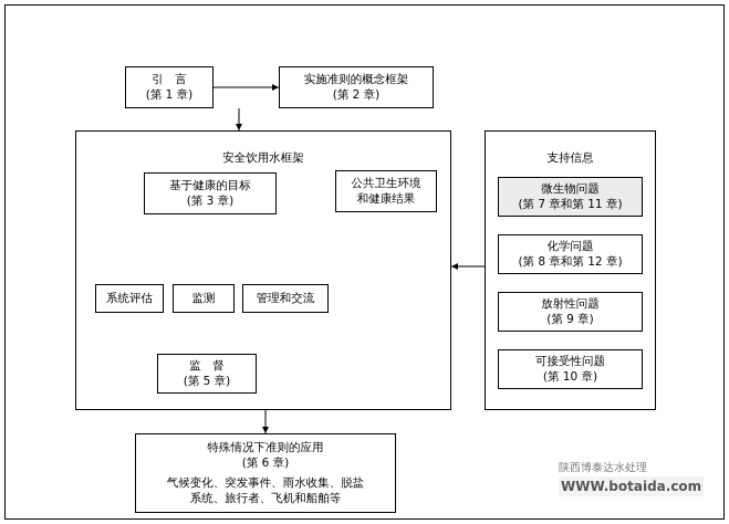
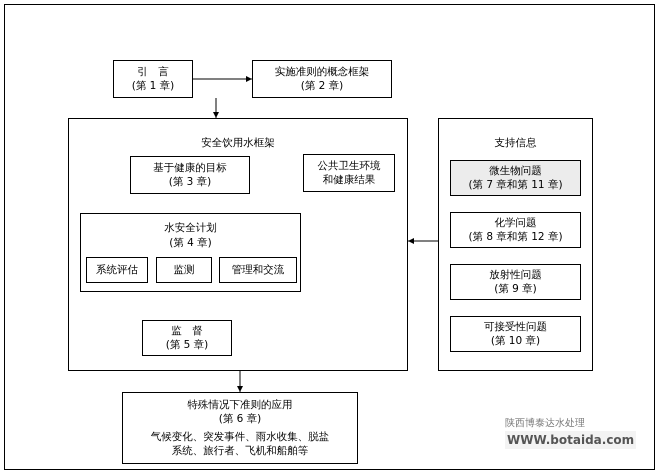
  引 言
  (第 1 章)
  实施准则的概念框架
  (第 2 章)
  安全饮用水框架
  基于健康的目标
  (第 3 章)
  公共卫生环境
  和健康结果
+ 水安全计划
+ (第 4 章)
  系统评估
  监测
  管理和交流
  监 督
  (第 5 章)
  支持信息
  微生物问题
  (第 7 章和第 11 章)
  化学问题
  (第 8 章和第 12 章)
  放射性问题
  (第 9 章)
  可接受性问题
  (第 10 章)
  特殊情况下准则的应用
  (第 6 章)
  气候变化、突发事件、雨水收集、脱盐
  系统、旅行者、飞机和船舶等
  陕西博泰达水处理
  WWW.botaida.com
